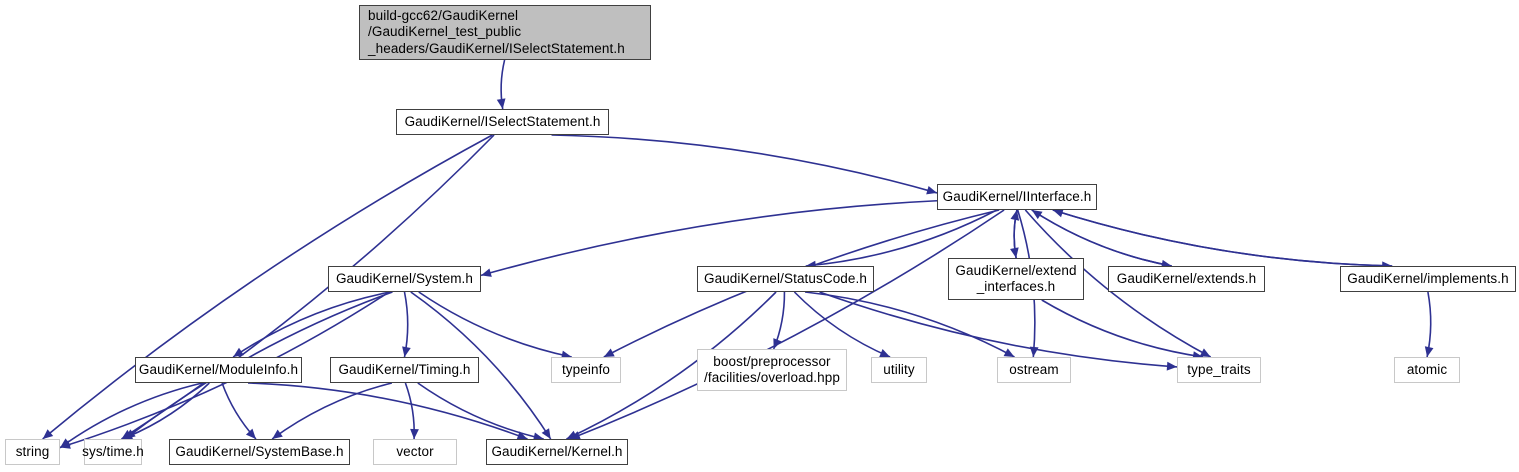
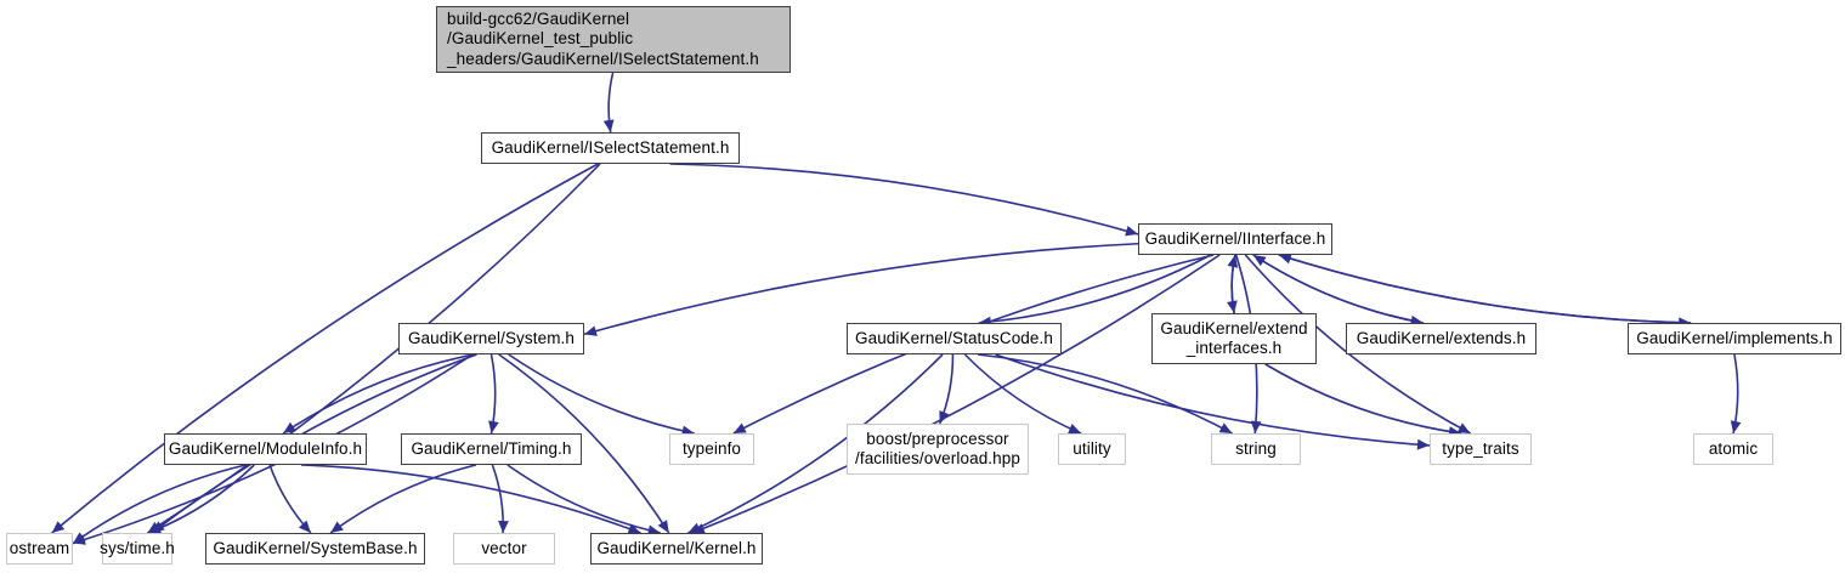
  build-gcc62/GaudiKernel
  /GaudiKernel_test_public
  _headers/GaudiKernel/ISelectStatement.h
  GaudiKernel/ISelectStatement.h
  GaudiKernel/IInterface.h
  GaudiKernel/System.h
  GaudiKernel/StatusCode.h
  GaudiKernel/extend
  _interfaces.h
  GaudiKernel/extends.h
  GaudiKernel/implements.h
  GaudiKernel/ModuleInfo.h
  GaudiKernel/Timing.h
  typeinfo
  boost/preprocessor
  /facilities/overload.hpp
  utility
- ostream
+ string
  type_traits
  atomic
- string
+ ostream
  sys/time.h
  GaudiKernel/SystemBase.h
  vector
  GaudiKernel/Kernel.h
